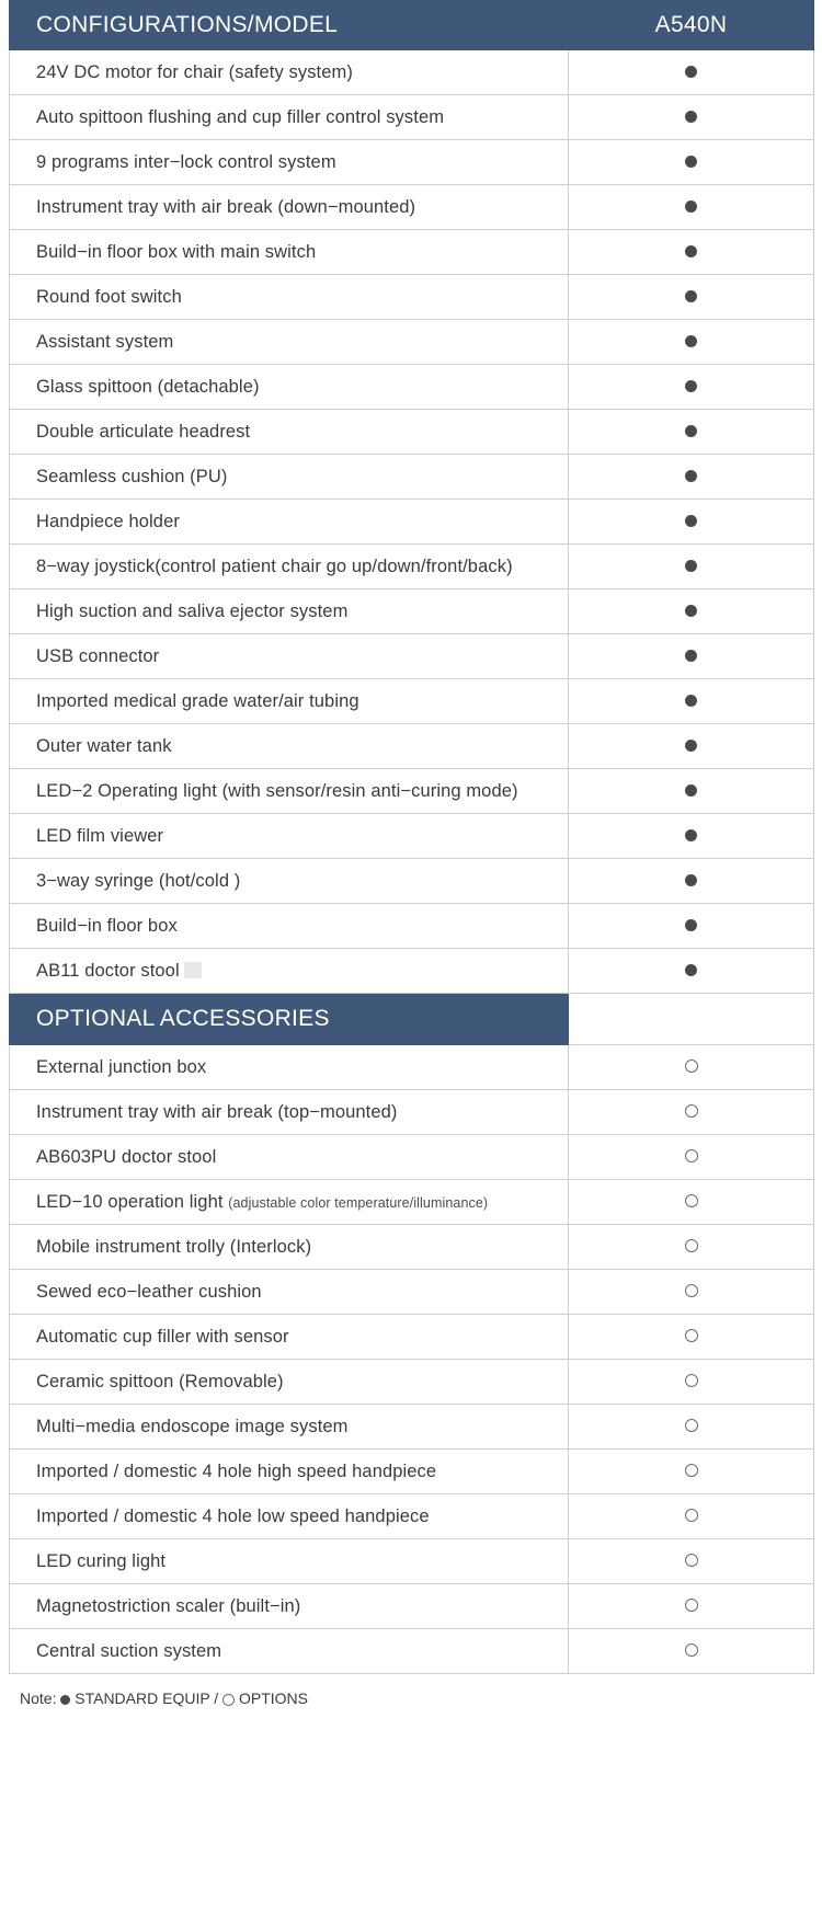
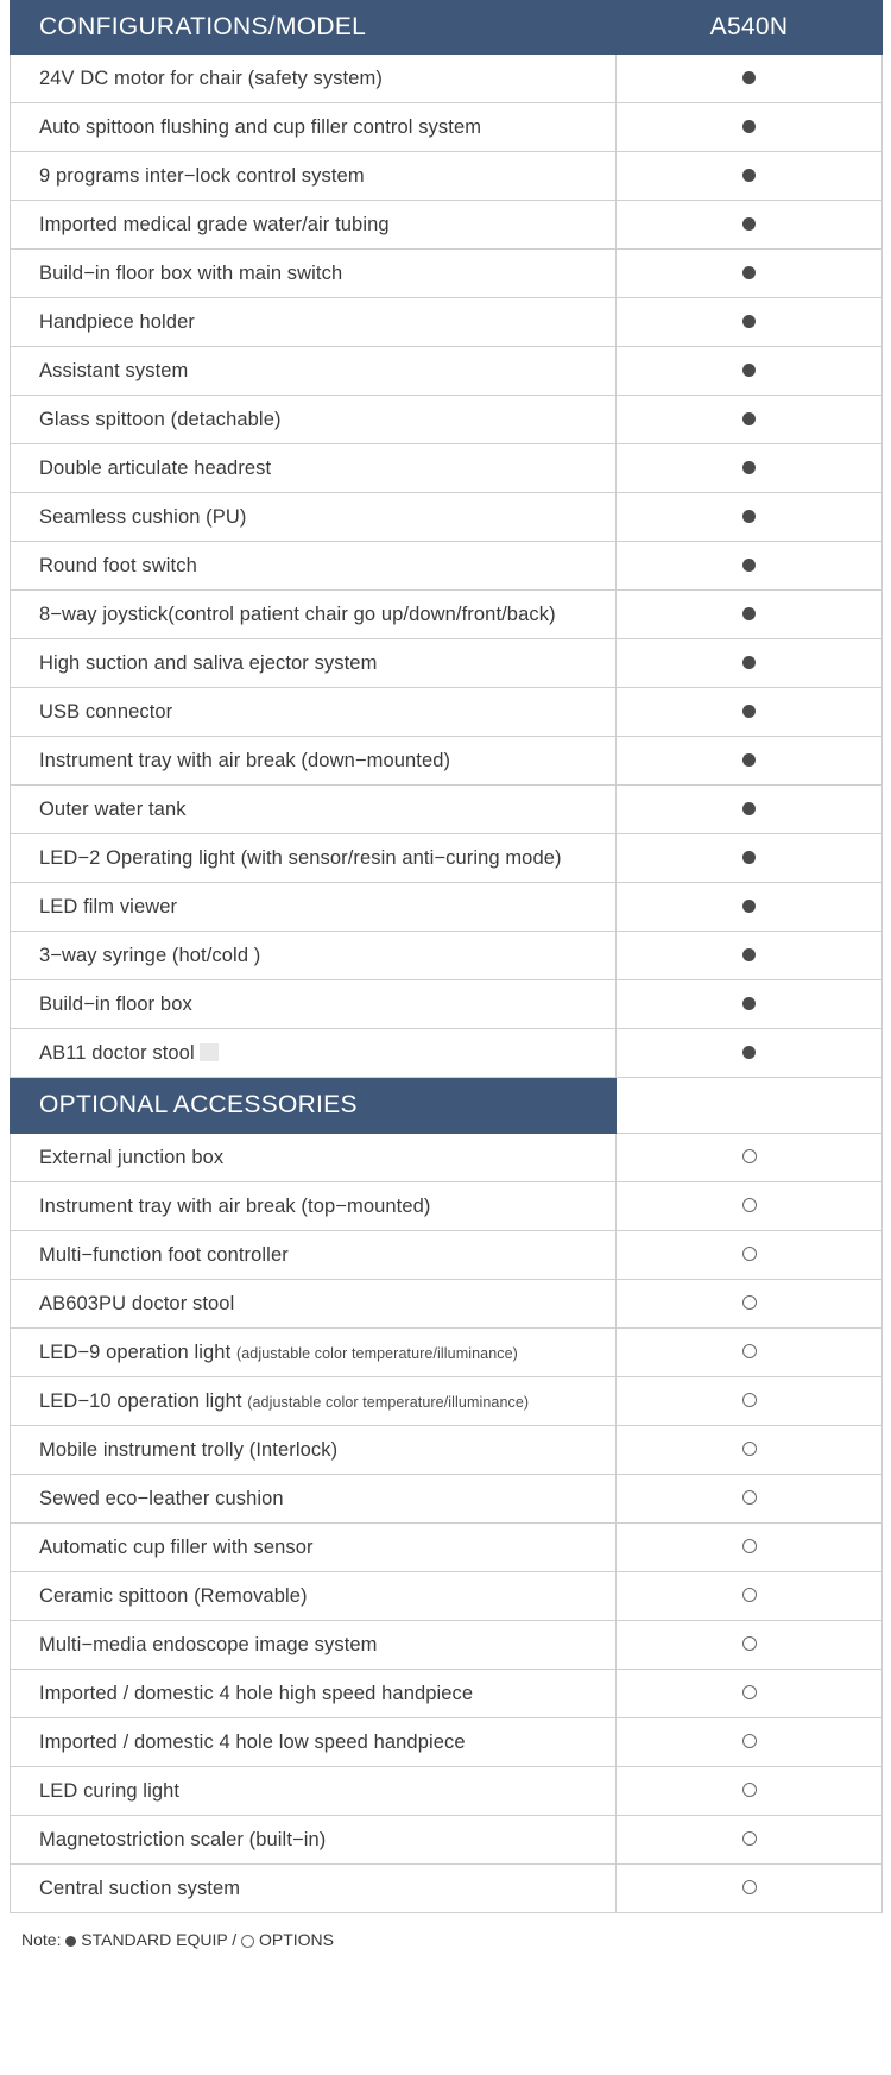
  CONFIGURATIONS/MODEL	A540N
  24V DC motor for chair (safety system)
  Auto spittoon flushing and cup filler control system
  9 programs inter−lock control system
- Instrument tray with air break (down−mounted)
+ Imported medical grade water/air tubing
  Build−in floor box with main switch
- Round foot switch
+ Handpiece holder
  Assistant system
  Glass spittoon (detachable)
  Double articulate headrest
  Seamless cushion (PU)
- Handpiece holder
+ Round foot switch
  8−way joystick(control patient chair go up/down/front/back)
  High suction and saliva ejector system
  USB connector
- Imported medical grade water/air tubing
+ Instrument tray with air break (down−mounted)
  Outer water tank
  LED−2 Operating light (with sensor/resin anti−curing mode)
  LED film viewer
  3−way syringe (hot/cold )
  Build−in floor box
  AB11 doctor stool
  OPTIONAL ACCESSORIES
  External junction box
  Instrument tray with air break (top−mounted)
+ Multi−function foot controller
  AB603PU doctor stool
+ LED−9 operation light (adjustable color temperature/illuminance)
  LED−10 operation light (adjustable color temperature/illuminance)
  Mobile instrument trolly (Interlock)
  Sewed eco−leather cushion
  Automatic cup filler with sensor
  Ceramic spittoon (Removable)
  Multi−media endoscope image system
  Imported / domestic 4 hole high speed handpiece
  Imported / domestic 4 hole low speed handpiece
  LED curing light
  Magnetostriction scaler (built−in)
  Central suction system
  Note: STANDARD EQUIP / OPTIONS
